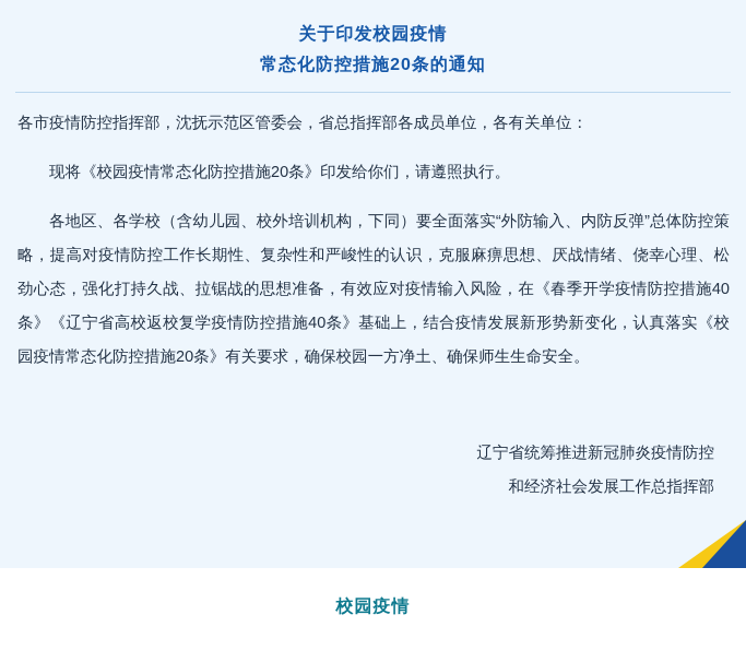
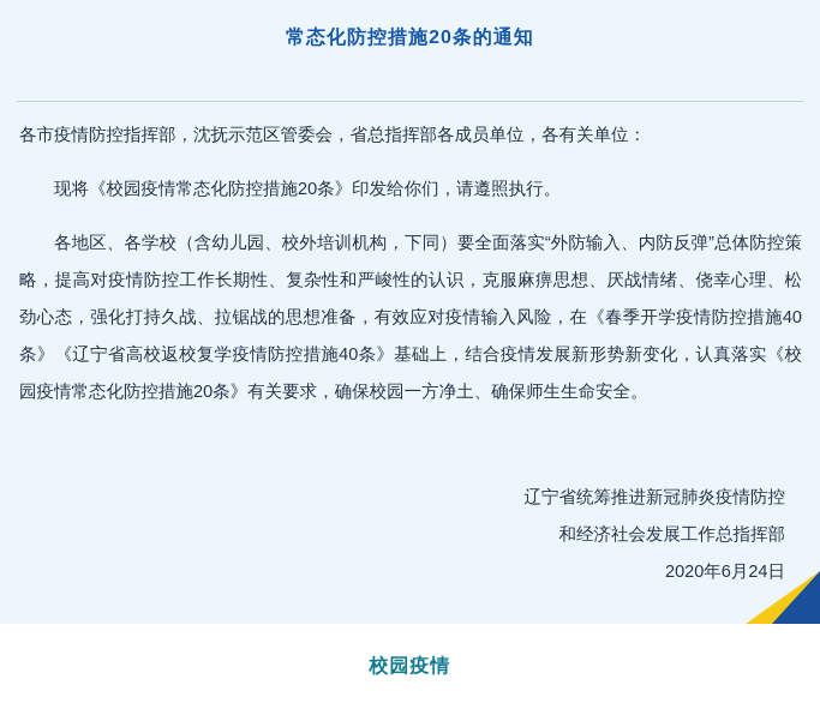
- 关于印发校园疫情
  常态化防控措施20条的通知
  各市疫情防控指挥部，沈抚示范区管委会，省总指挥部各成员单位，各有关单位：
  现将《校园疫情常态化防控措施20条》印发给你们，请遵照执行。
  各地区、各学校（含幼儿园、校外培训机构，下同）要全面落实“外防输入、内防反弹”总体防控策略，提高对疫情防控工作长期性、复杂性和严峻性的认识，克服麻痹思想、厌战情绪、侥幸心理、松劲心态，强化打持久战、拉锯战的思想准备，有效应对疫情输入风险，在《春季开学疫情防控措施40条》《辽宁省高校返校复学疫情防控措施40条》基础上，结合疫情发展新形势新变化，认真落实《校园疫情常态化防控措施20条》有关要求，确保校园一方净土、确保师生生命安全。
  辽宁省统筹推进新冠肺炎疫情防控
  和经济社会发展工作总指挥部
+ 2020年6月24日
  校园疫情
